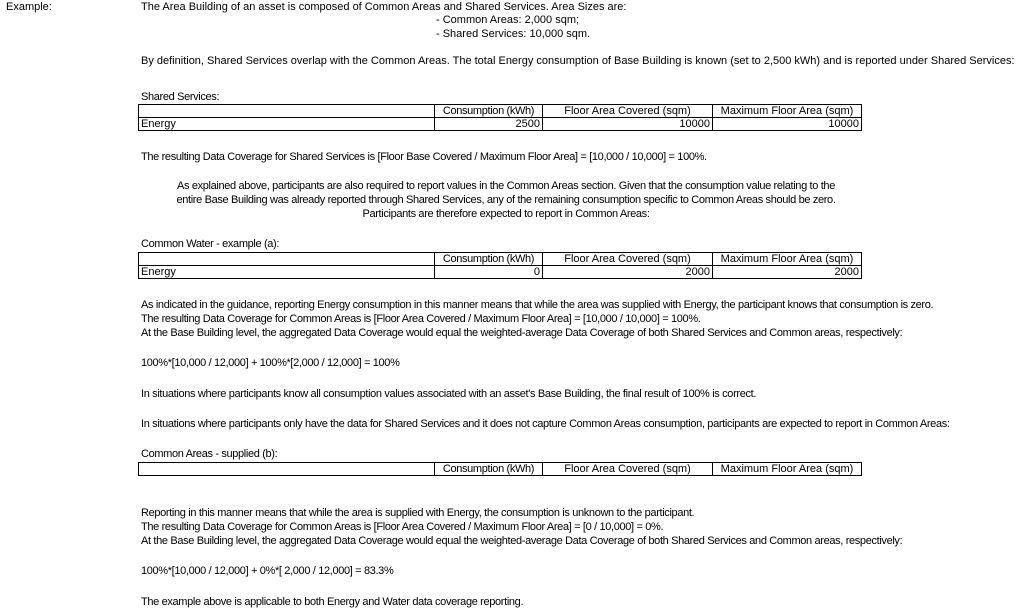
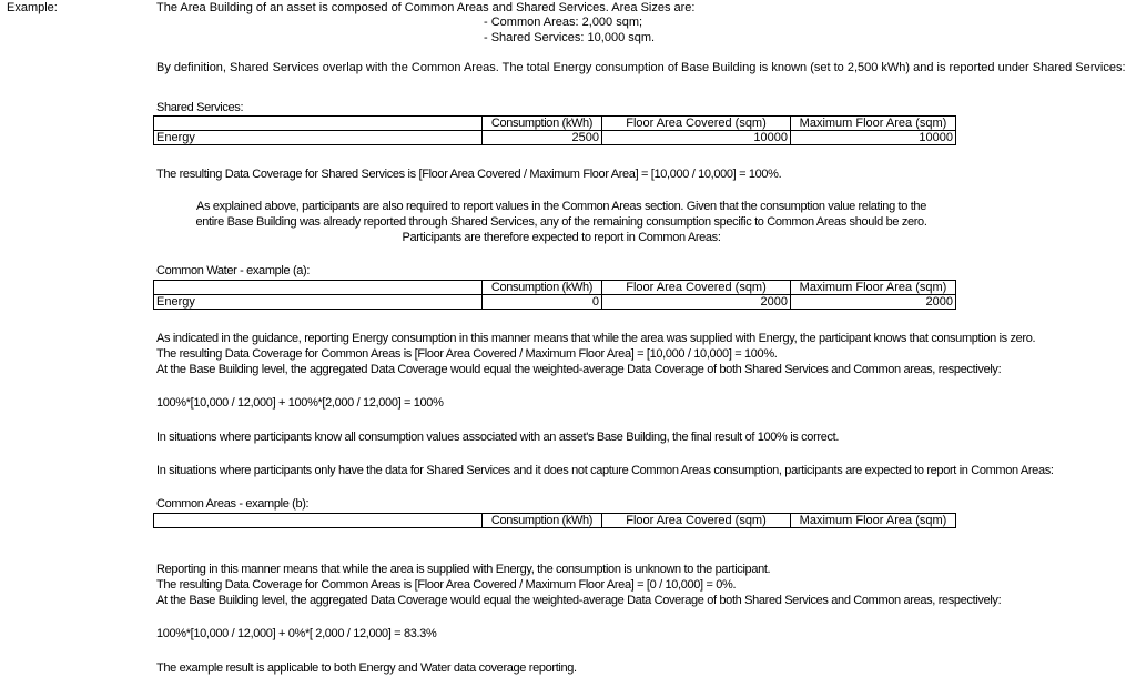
  Example:
  The Area Building of an asset is composed of Common Areas and Shared Services. Area Sizes are:
  - Common Areas: 2,000 sqm;
  - Shared Services: 10,000 sqm.
  By definition, Shared Services overlap with the Common Areas. The total Energy consumption of Base Building is known (set to 2,500 kWh) and is reported under Shared Services:
  Shared Services:
  	Consumption (kWh)	Floor Area Covered (sqm)	Maximum Floor Area (sqm)
  Energy	2500	10000	10000
- The resulting Data Coverage for Shared Services is [Floor Base Covered / Maximum Floor Area] = [10,000 / 10,000] = 100%.
+ The resulting Data Coverage for Shared Services is [Floor Area Covered / Maximum Floor Area] = [10,000 / 10,000] = 100%.
  As explained above, participants are also required to report values in the Common Areas section. Given that the consumption value relating to the
  entire Base Building was already reported through Shared Services, any of the remaining consumption specific to Common Areas should be zero.
  Participants are therefore expected to report in Common Areas:
  Common Water - example (a):
  	Consumption (kWh)	Floor Area Covered (sqm)	Maximum Floor Area (sqm)
  Energy	0	2000	2000
  As indicated in the guidance, reporting Energy consumption in this manner means that while the area was supplied with Energy, the participant knows that consumption is zero.
  The resulting Data Coverage for Common Areas is [Floor Area Covered / Maximum Floor Area] = [10,000 / 10,000] = 100%.
  At the Base Building level, the aggregated Data Coverage would equal the weighted-average Data Coverage of both Shared Services and Common areas, respectively:
  100%*[10,000 / 12,000] + 100%*[2,000 / 12,000] = 100%
  In situations where participants know all consumption values associated with an asset's Base Building, the final result of 100% is correct.
  In situations where participants only have the data for Shared Services and it does not capture Common Areas consumption, participants are expected to report in Common Areas:
- Common Areas - supplied (b):
+ Common Areas - example (b):
  	Consumption (kWh)	Floor Area Covered (sqm)	Maximum Floor Area (sqm)
  Reporting in this manner means that while the area is supplied with Energy, the consumption is unknown to the participant.
  The resulting Data Coverage for Common Areas is [Floor Area Covered / Maximum Floor Area] = [0 / 10,000] = 0%.
  At the Base Building level, the aggregated Data Coverage would equal the weighted-average Data Coverage of both Shared Services and Common areas, respectively:
  100%*[10,000 / 12,000] + 0%*[ 2,000 / 12,000] = 83.3%
- The example above is applicable to both Energy and Water data coverage reporting.
+ The example result is applicable to both Energy and Water data coverage reporting.
